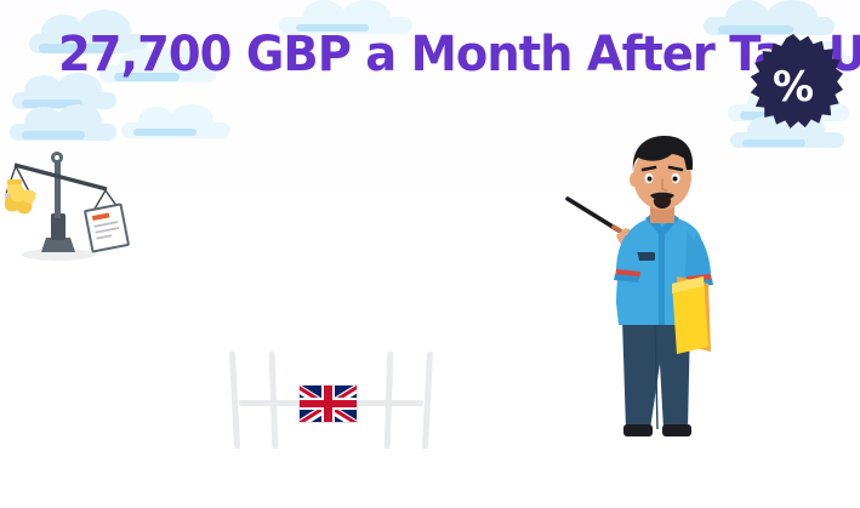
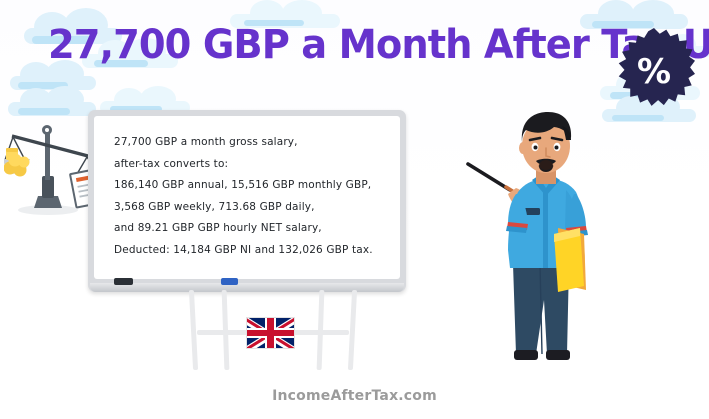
  27,700 GBP a Month After T U
  %
+ 27,700 GBP a month gross salary,
+ after-tax converts to:
+ 186,140 GBP annual, 15,516 GBP monthly GBP,
+ 3,568 GBP weekly, 713.68 GBP daily,
+ and 89.21 GBP GBP hourly NET salary,
+ Deducted: 14,184 GBP NI and 132,026 GBP tax.
+ IncomeAfterTax.com
